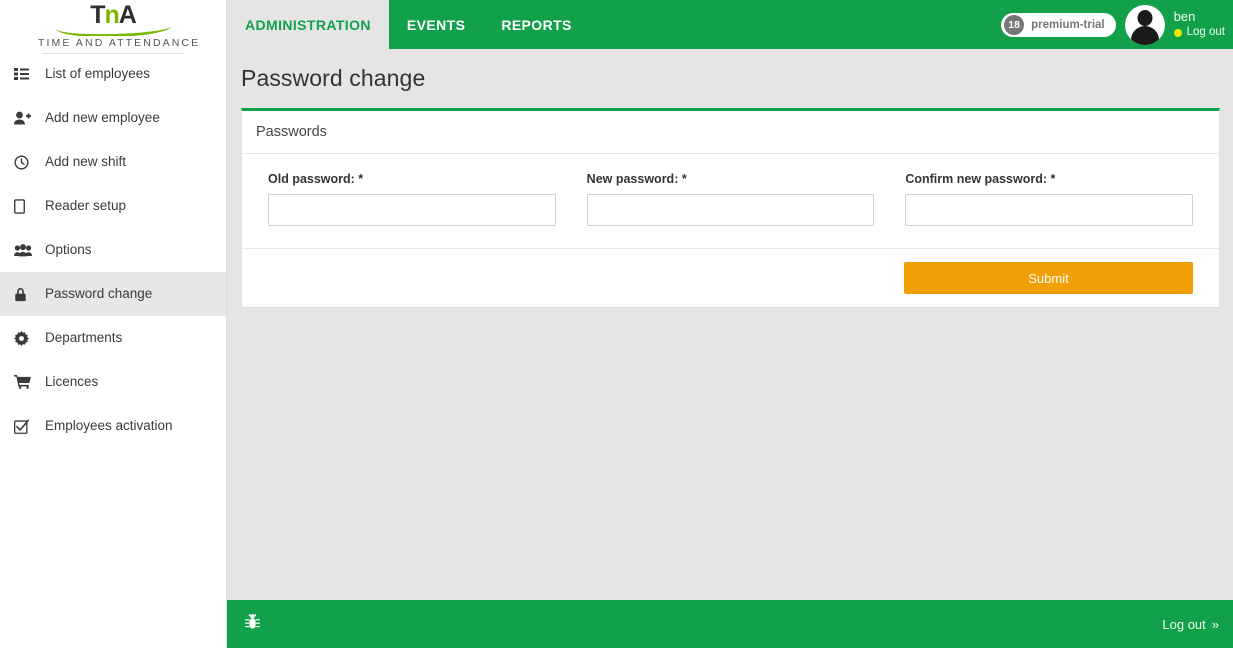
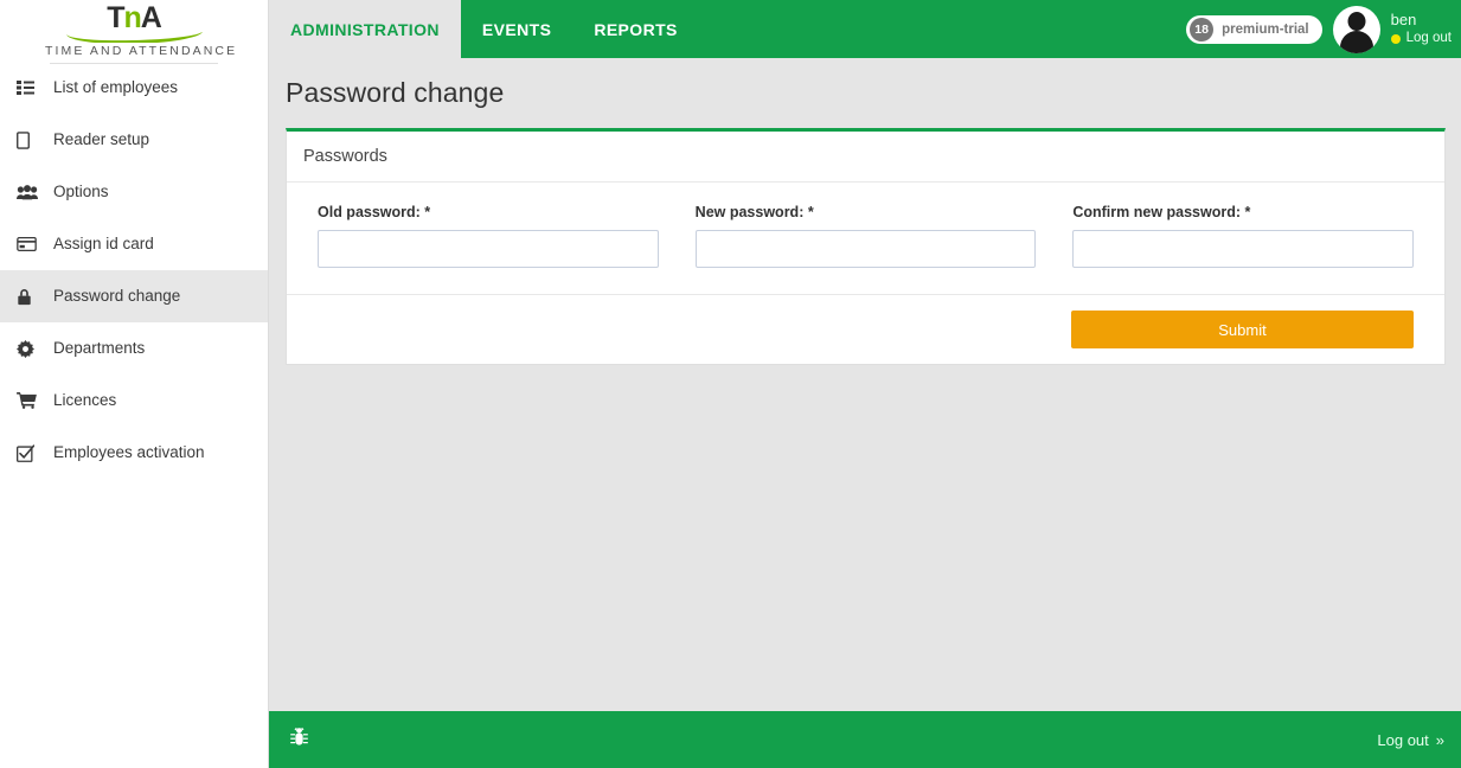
  TnA
  TIME AND ATTENDANCE
  List of employees
- Add new employee
- Add new shift
  Reader setup
  Options
+ Assign id card
  Password change
  Departments
  Licences
  Employees activation
  ADMINISTRATION
  EVENTS
  REPORTS
  18
  premium-trial
  ben
  Log out
  Password change
  Passwords
  Old password: *
  New password: *
  Confirm new password: *
  Submit
  Log out
  »
